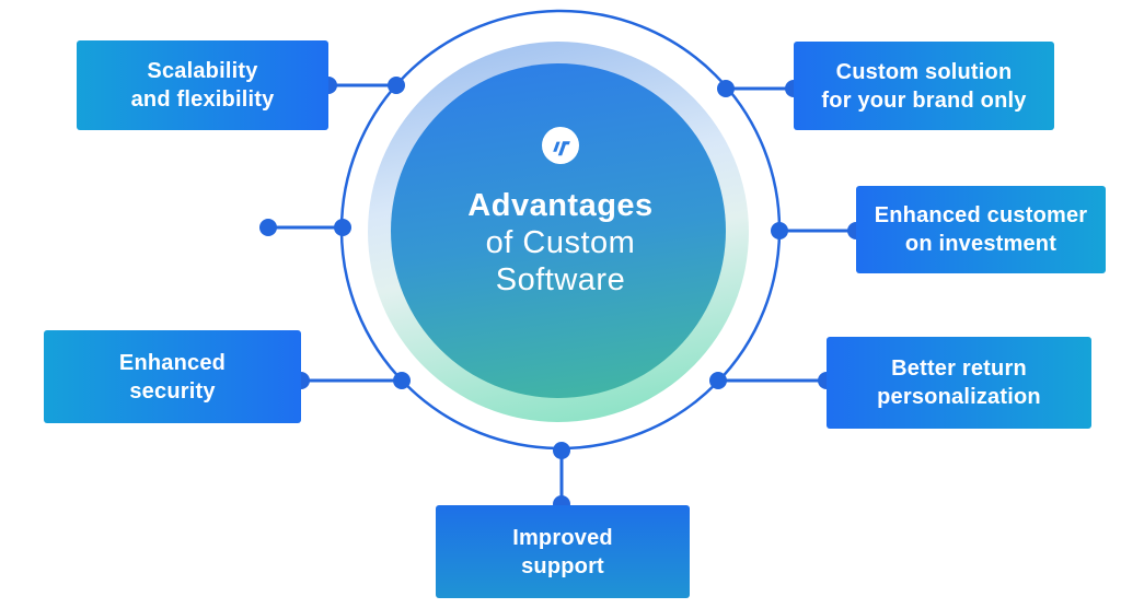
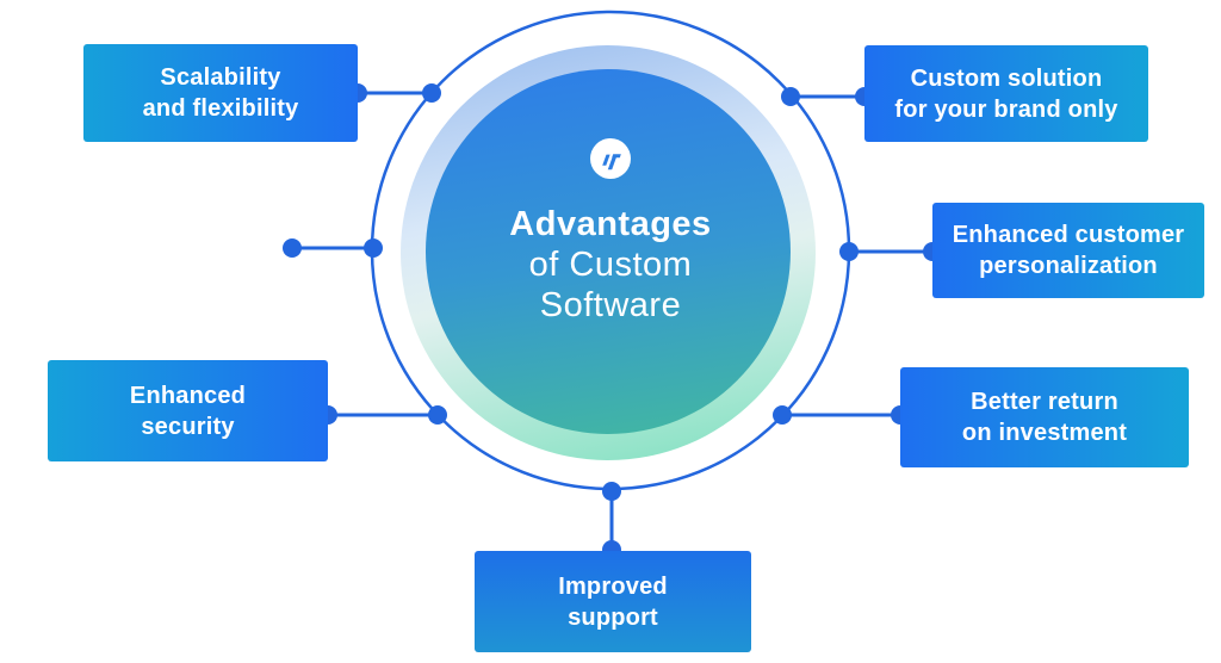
  Advantages
  of Custom
  Software
  Scalability
  and flexibility
  Enhanced
  security
  Custom solution
  for your brand only
  Enhanced customer
- on investment
+ personalization
  Better return
- personalization
+ on investment
  Improved
  support
